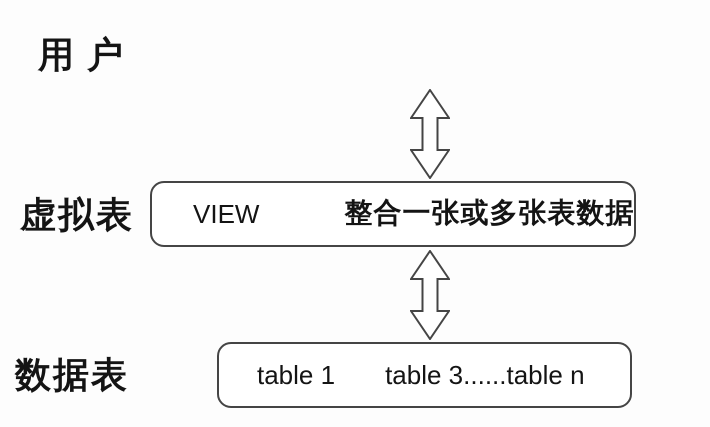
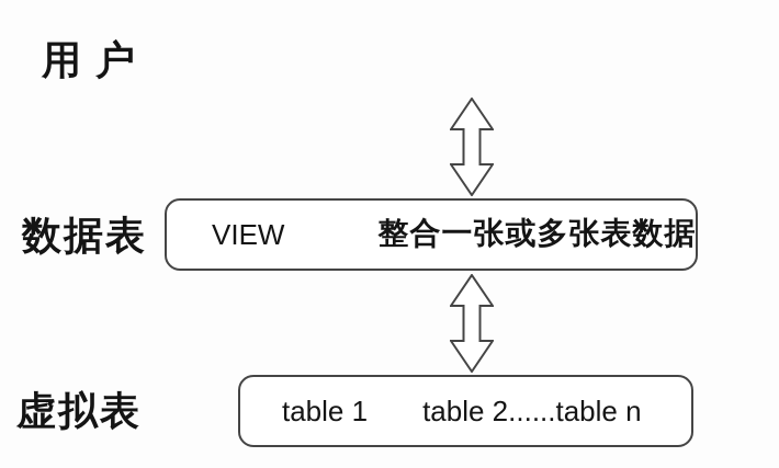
  用户
- 虚拟表
+ 数据表
  VIEW
  整合一张或多张表数据
- 数据表
+ 虚拟表
  table 1
- table 3......table n
+ table 2......table n
